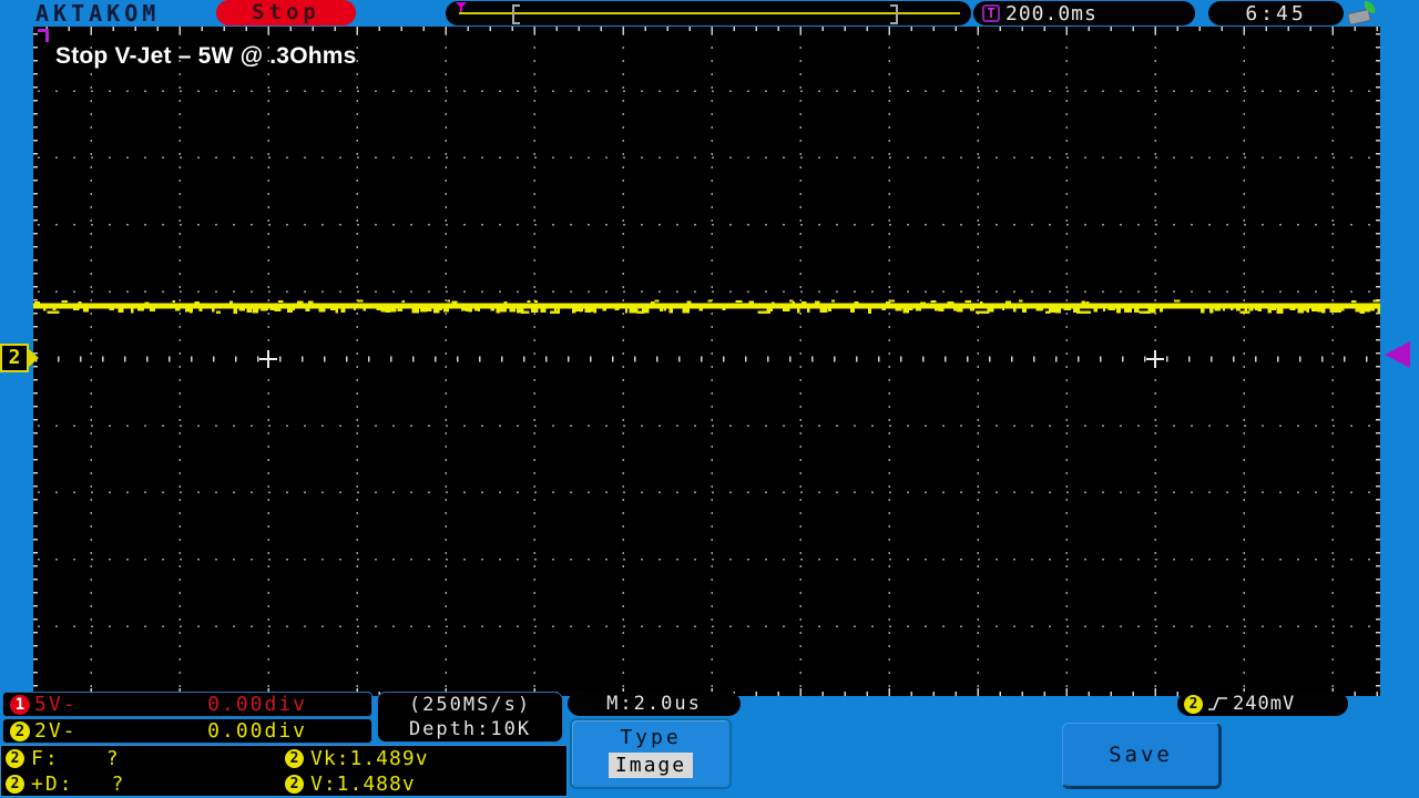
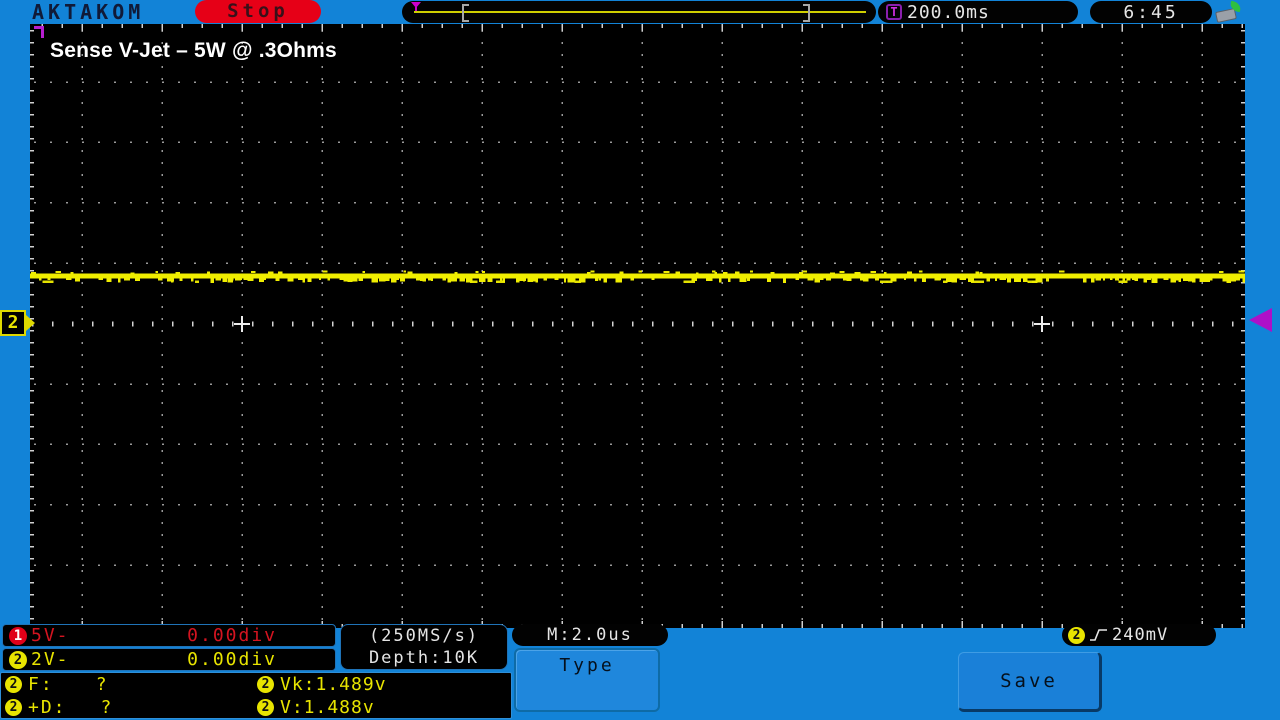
  AKTAKOM
  Stop
  T
  200.0ms
  6:45
- Stop V-Jet – 5W @ .3Ohms
+ Sense V-Jet – 5W @ .3Ohms
  2
  1
  5V-
  0.00div
  2
  2V-
  0.00div
  (250MS/s)
  Depth:10K
  M:2.0us
  Type
- Image
  Save
  2
  240mV
  2
  F:
  ?
  2
  Vk:1.489v
  2
  +D:
  ?
  2
  V:1.488v
